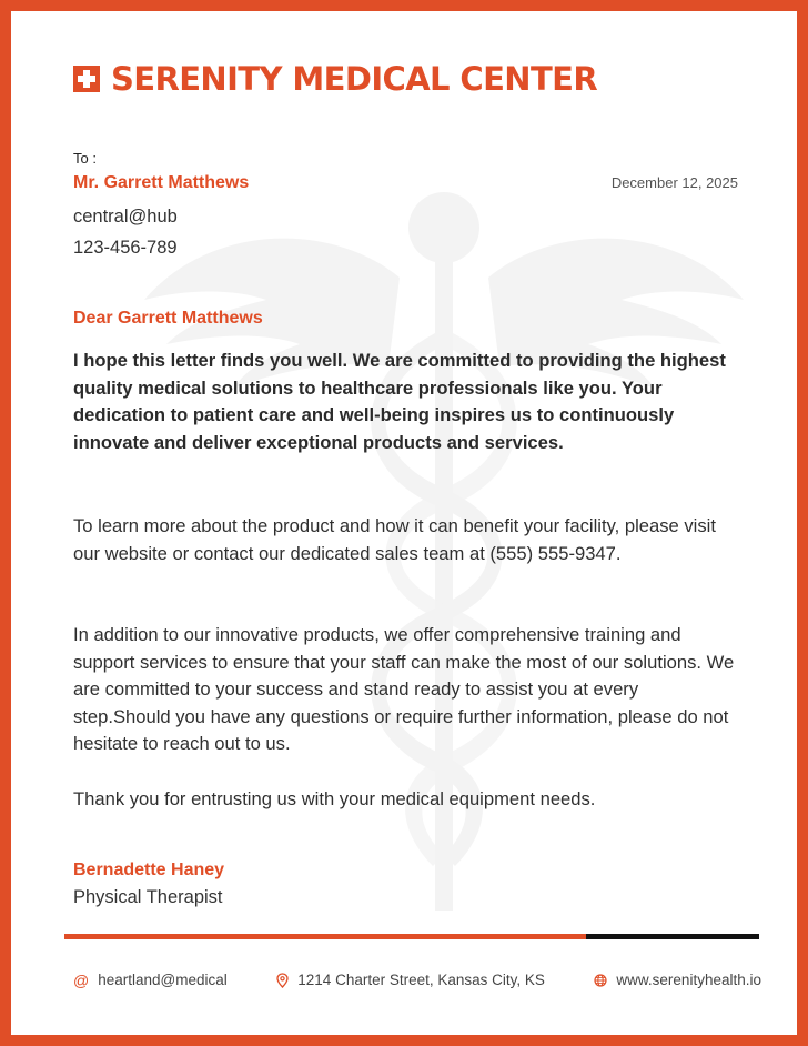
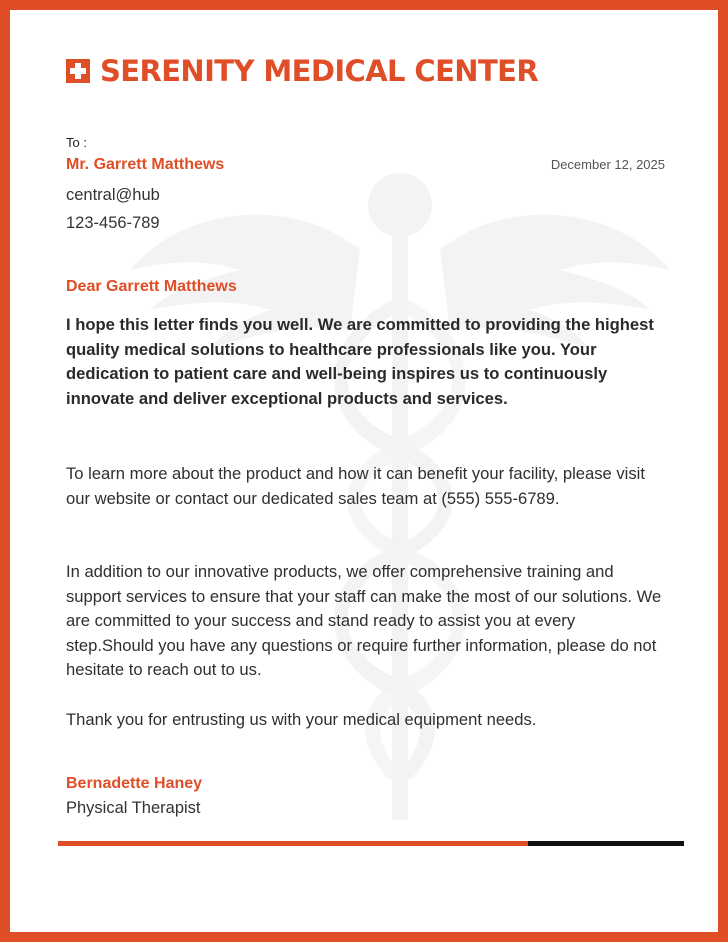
  SERENITY MEDICAL CENTER
  To :
  Mr. Garrett Matthews
  December 12, 2025
  central@hub
  123-456-789
  Dear Garrett Matthews
  I hope this letter finds you well. We are committed to providing the highest quality medical solutions to healthcare professionals like you. Your dedication to patient care and well-being inspires us to continuously innovate and deliver exceptional products and services.
- To learn more about the product and how it can benefit your facility, please visit our website or contact our dedicated sales team at (555) 555-9347.
+ To learn more about the product and how it can benefit your facility, please visit our website or contact our dedicated sales team at (555) 555-6789.
  In addition to our innovative products, we offer comprehensive training and support services to ensure that your staff can make the most of our solutions. We are committed to your success and stand ready to assist you at every step.Should you have any questions or require further information, please do not hesitate to reach out to us.
  Thank you for entrusting us with your medical equipment needs.
  Bernadette Haney
  Physical Therapist
- @
- heartland@medical
- 1214 Charter Street, Kansas City, KS
- www.serenityhealth.io
